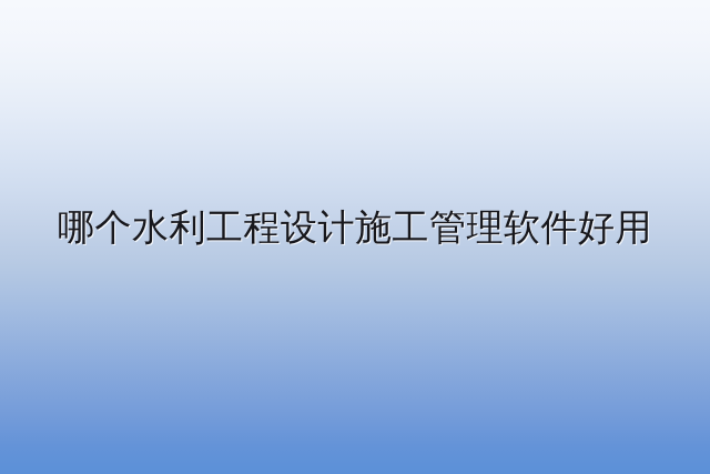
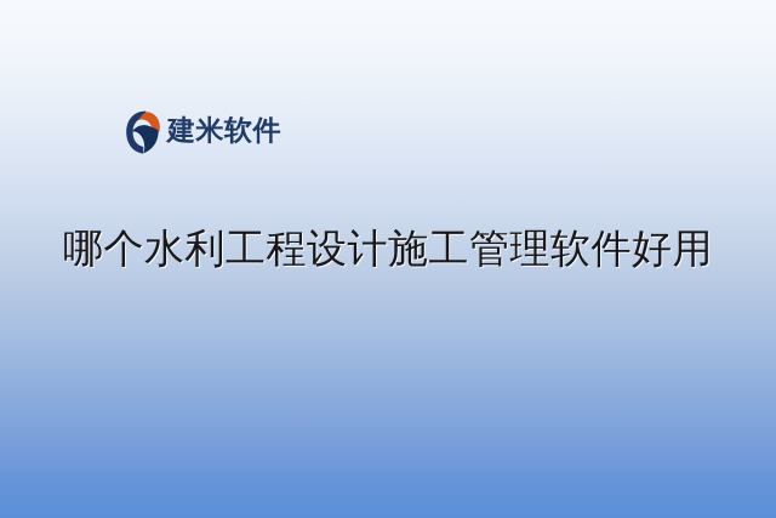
+ 建米软件
  哪个水利工程设计施工管理软件好用
